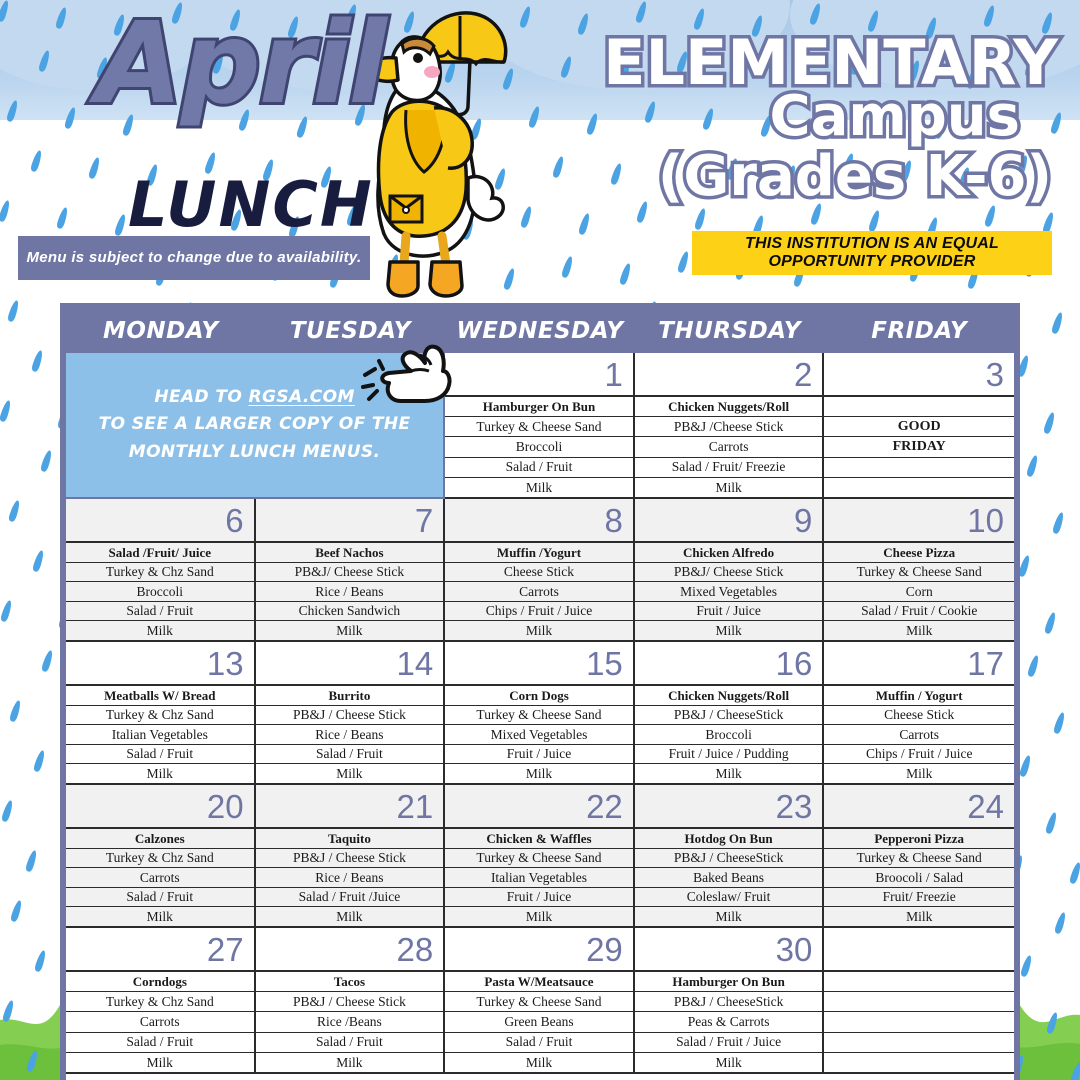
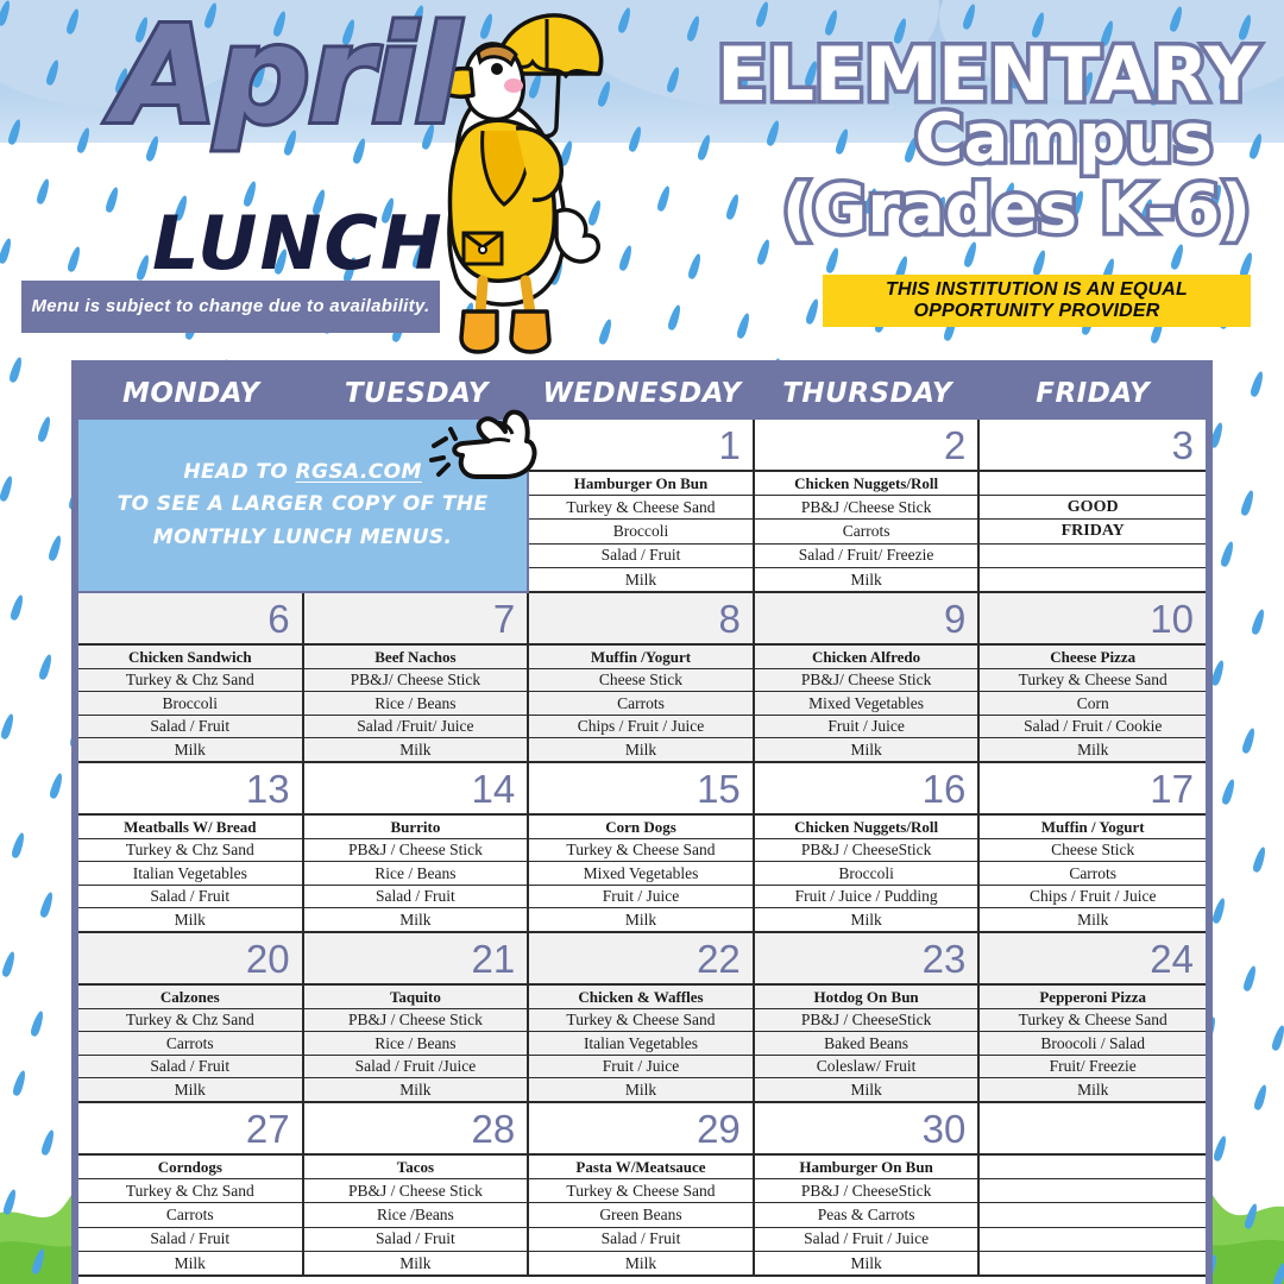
  April
  LUNCH
  Menu is subject to change due to availability.
  ELEMENTARY
  Campus
  (Grades K-6)
  THIS INSTITUTION IS AN EQUAL OPPORTUNITY PROVIDER
  MONDAY
  TUESDAY
  WEDNESDAY
  THURSDAY
  FRIDAY
  HEAD TO RGSA.COM
  TO SEE A LARGER COPY OF THE
  MONTHLY LUNCH MENUS.
  1
  Hamburger On Bun
  Turkey & Cheese Sand
  Broccoli
  Salad / Fruit
  Milk
  2
  Chicken Nuggets/Roll
  PB&J /Cheese Stick
  Carrots
  Salad / Fruit/ Freezie
  Milk
  3
  GOOD
  FRIDAY
  6
- Salad /Fruit/ Juice
+ Chicken Sandwich
  Turkey & Chz Sand
  Broccoli
  Salad / Fruit
  Milk
  7
  Beef Nachos
  PB&J/ Cheese Stick
  Rice / Beans
- Chicken Sandwich
+ Salad /Fruit/ Juice
  Milk
  8
  Muffin /Yogurt
  Cheese Stick
  Carrots
  Chips / Fruit / Juice
  Milk
  9
  Chicken Alfredo
  PB&J/ Cheese Stick
  Mixed Vegetables
  Fruit / Juice
  Milk
  10
  Cheese Pizza
  Turkey & Cheese Sand
  Corn
  Salad / Fruit / Cookie
  Milk
  13
  Meatballs W/ Bread
  Turkey & Chz Sand
  Italian Vegetables
  Salad / Fruit
  Milk
  14
  Burrito
  PB&J / Cheese Stick
  Rice / Beans
  Salad / Fruit
  Milk
  15
  Corn Dogs
  Turkey & Cheese Sand
  Mixed Vegetables
  Fruit / Juice
  Milk
  16
  Chicken Nuggets/Roll
  PB&J / CheeseStick
  Broccoli
  Fruit / Juice / Pudding
  Milk
  17
  Muffin / Yogurt
  Cheese Stick
  Carrots
  Chips / Fruit / Juice
  Milk
  20
  Calzones
  Turkey & Chz Sand
  Carrots
  Salad / Fruit
  Milk
  21
  Taquito
  PB&J / Cheese Stick
  Rice / Beans
  Salad / Fruit /Juice
  Milk
  22
  Chicken & Waffles
  Turkey & Cheese Sand
  Italian Vegetables
  Fruit / Juice
  Milk
  23
  Hotdog On Bun
  PB&J / CheeseStick
  Baked Beans
  Coleslaw/ Fruit
  Milk
  24
  Pepperoni Pizza
  Turkey & Cheese Sand
  Broocoli / Salad
  Fruit/ Freezie
  Milk
  27
  Corndogs
  Turkey & Chz Sand
  Carrots
  Salad / Fruit
  Milk
  28
  Tacos
  PB&J / Cheese Stick
  Rice /Beans
  Salad / Fruit
  Milk
  29
  Pasta W/Meatsauce
  Turkey & Cheese Sand
  Green Beans
  Salad / Fruit
  Milk
  30
  Hamburger On Bun
  PB&J / CheeseStick
  Peas & Carrots
  Salad / Fruit / Juice
  Milk
